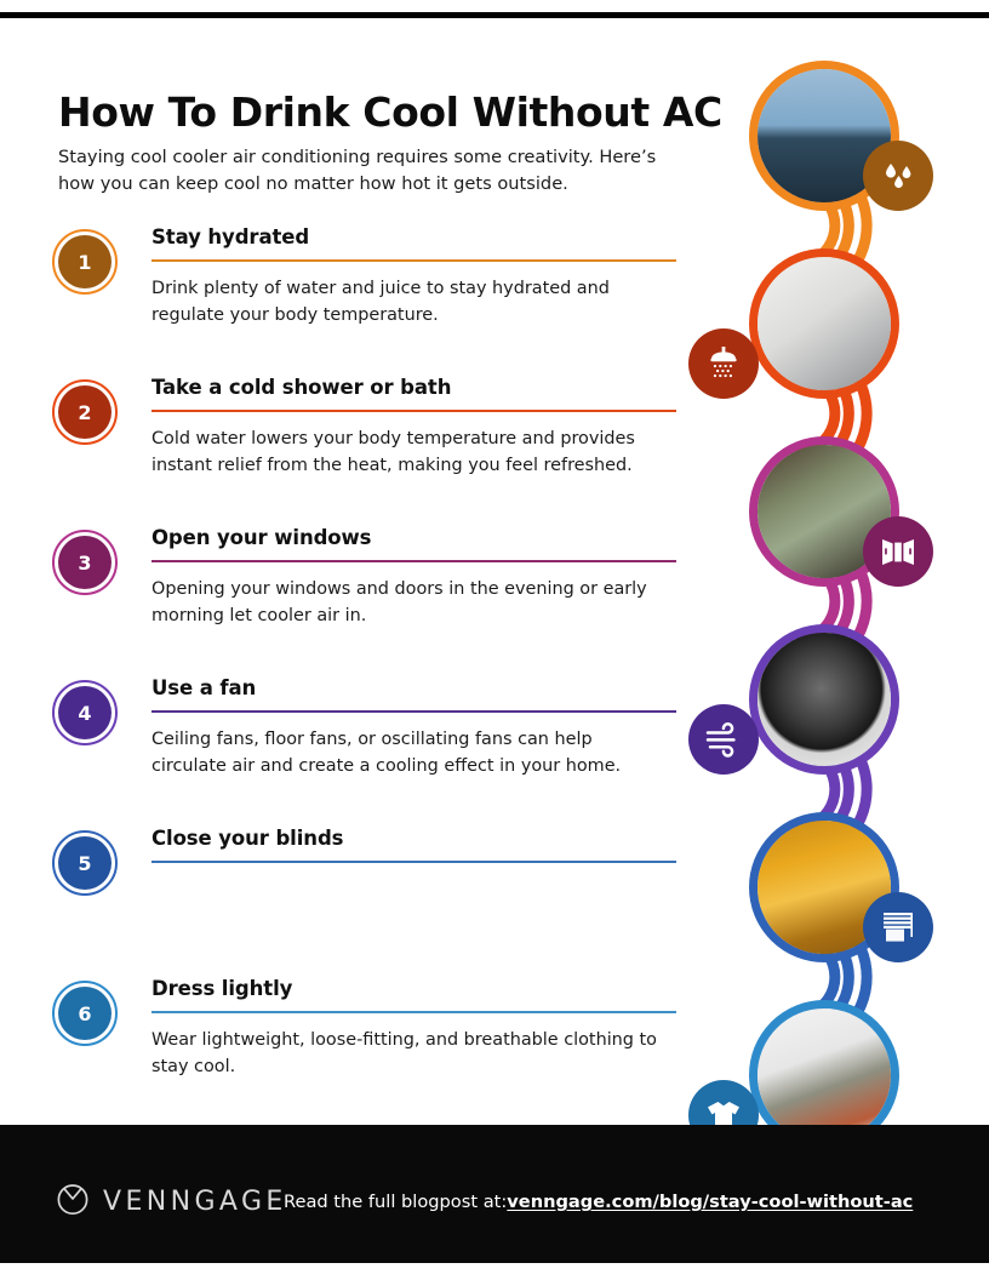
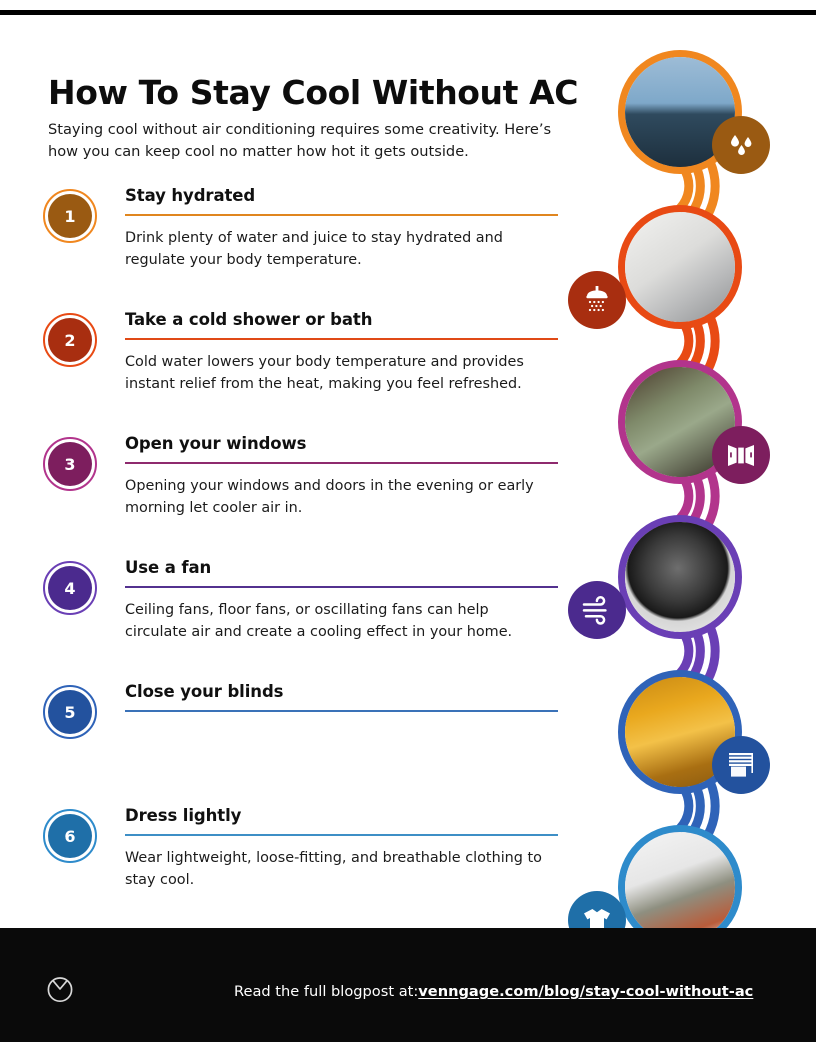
- How To Drink Cool Without AC
+ How To Stay Cool Without AC
- Staying cool cooler air conditioning requires some creativity. Here’s how you can keep cool no matter how hot it gets outside.
+ Staying cool without air conditioning requires some creativity. Here’s how you can keep cool no matter how hot it gets outside.
  1
  Stay hydrated
  Drink plenty of water and juice to stay hydrated and regulate your body temperature.
  2
  Take a cold shower or bath
  Cold water lowers your body temperature and provides instant relief from the heat, making you feel refreshed.
  3
  Open your windows
  Opening your windows and doors in the evening or early morning let cooler air in.
  4
  Use a fan
  Ceiling fans, floor fans, or oscillating fans can help circulate air and create a cooling effect in your home.
  5
  Close your blinds
  6
  Dress lightly
  Wear lightweight, loose-fitting, and breathable clothing to stay cool.
- VENNGAGE
  Read the full blogpost at:venngage.com/blog/stay-cool-without-ac
